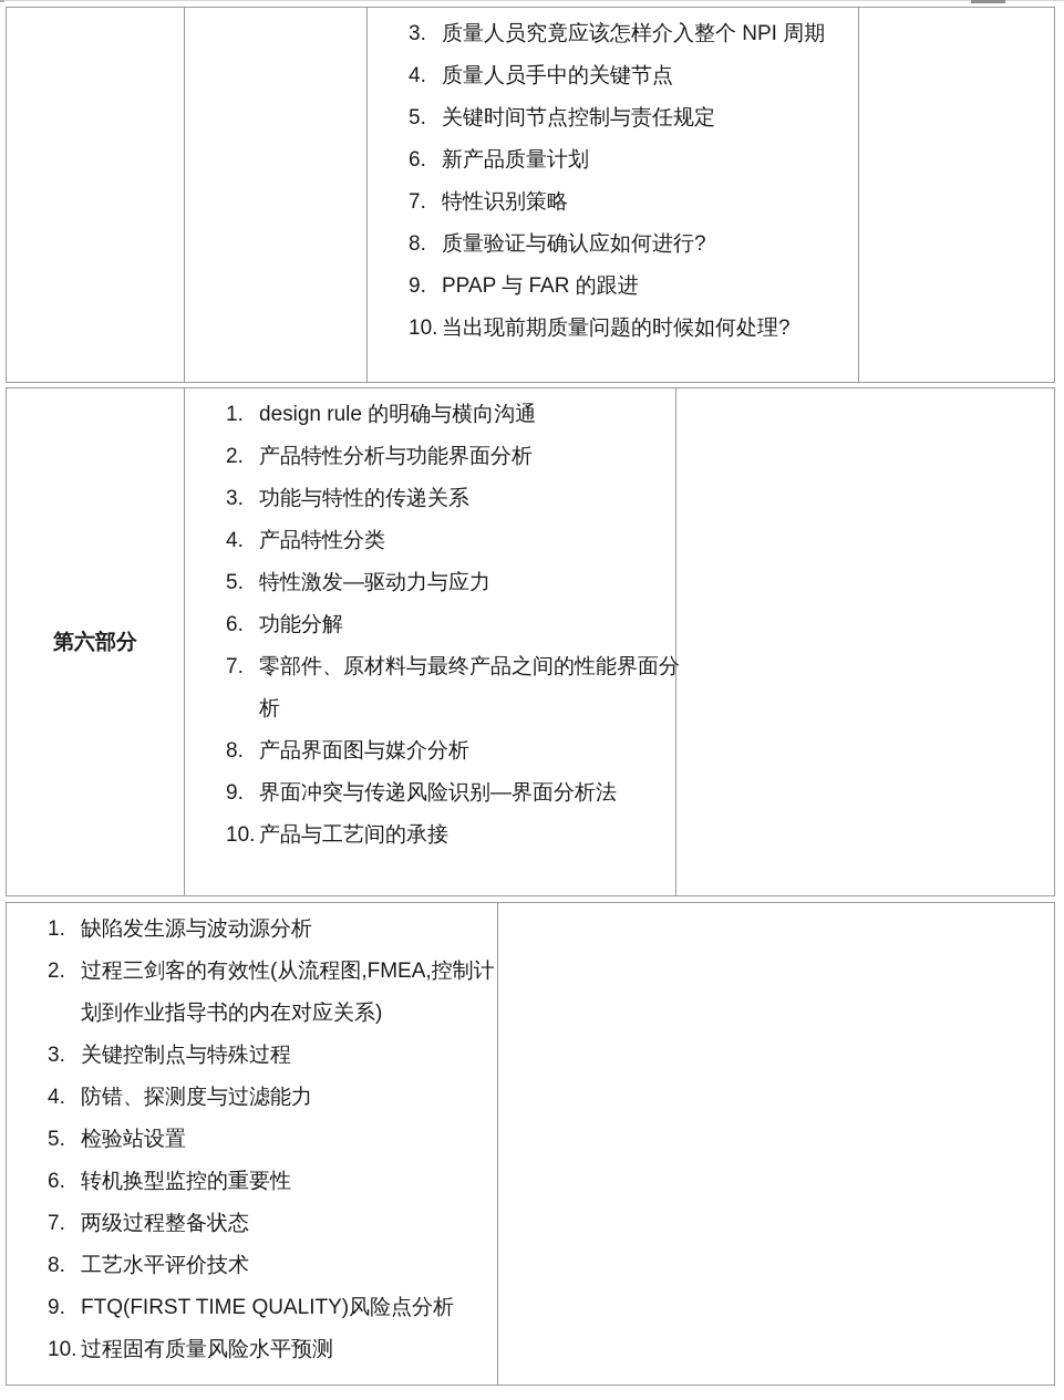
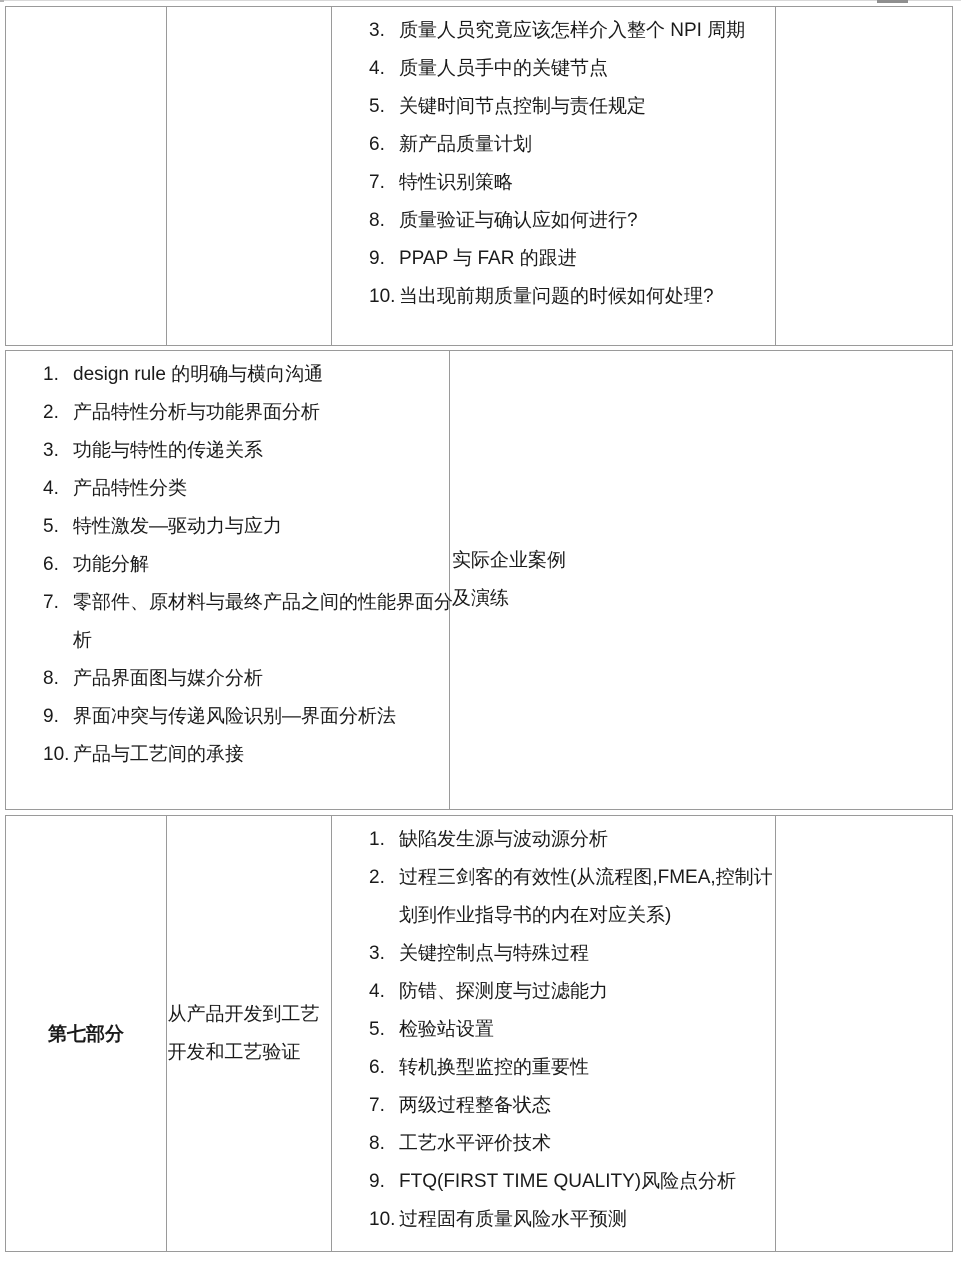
  3.
  质量人员究竟应该怎样介入整个 NPI 周期
  4.
  质量人员手中的关键节点
  5.
  关键时间节点控制与责任规定
  6.
  新产品质量计划
  7.
  特性识别策略
  8.
  质量验证与确认应如何进行?
  9.
  PPAP 与 FAR 的跟进
  10.
  当出现前期质量问题的时候如何处理?
- 第六部分
  1.
  design rule 的明确与横向沟通
  2.
  产品特性分析与功能界面分析
  3.
  功能与特性的传递关系
  4.
  产品特性分类
  5.
  特性激发—驱动力与应力
  6.
  功能分解
  7.
  零部件、原材料与最终产品之间的性能界面分析
  8.
  产品界面图与媒介分析
  9.
  界面冲突与传递风险识别—界面分析法
  10.
  产品与工艺间的承接
+ 实际企业案例及演练
+ 第七部分
+ 从产品开发到工艺开发和工艺验证
  1.
  缺陷发生源与波动源分析
  2.
  过程三剑客的有效性(从流程图,FMEA,控制计划到作业指导书的内在对应关系)
  3.
  关键控制点与特殊过程
  4.
  防错、探测度与过滤能力
  5.
  检验站设置
  6.
  转机换型监控的重要性
  7.
  两级过程整备状态
  8.
  工艺水平评价技术
  9.
  FTQ(FIRST TIME QUALITY)风险点分析
  10.
  过程固有质量风险水平预测
